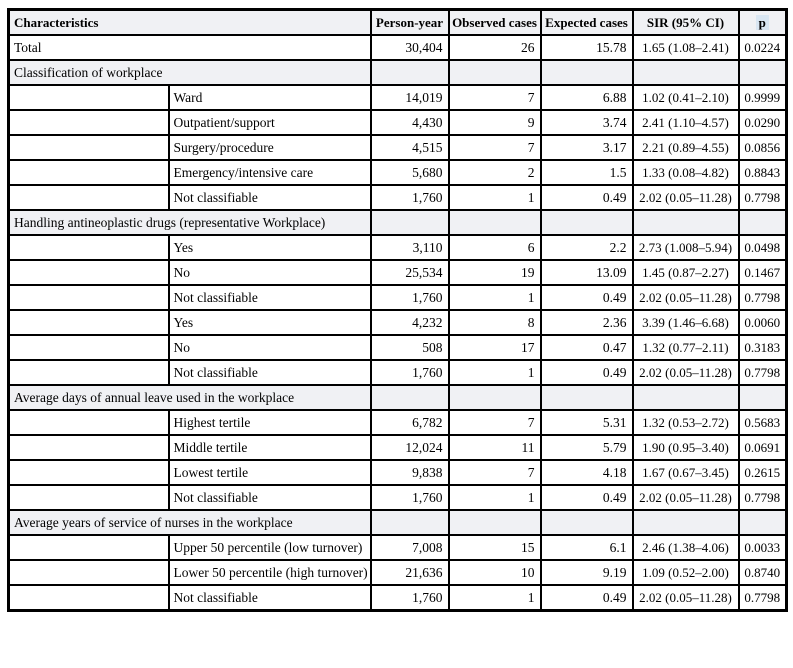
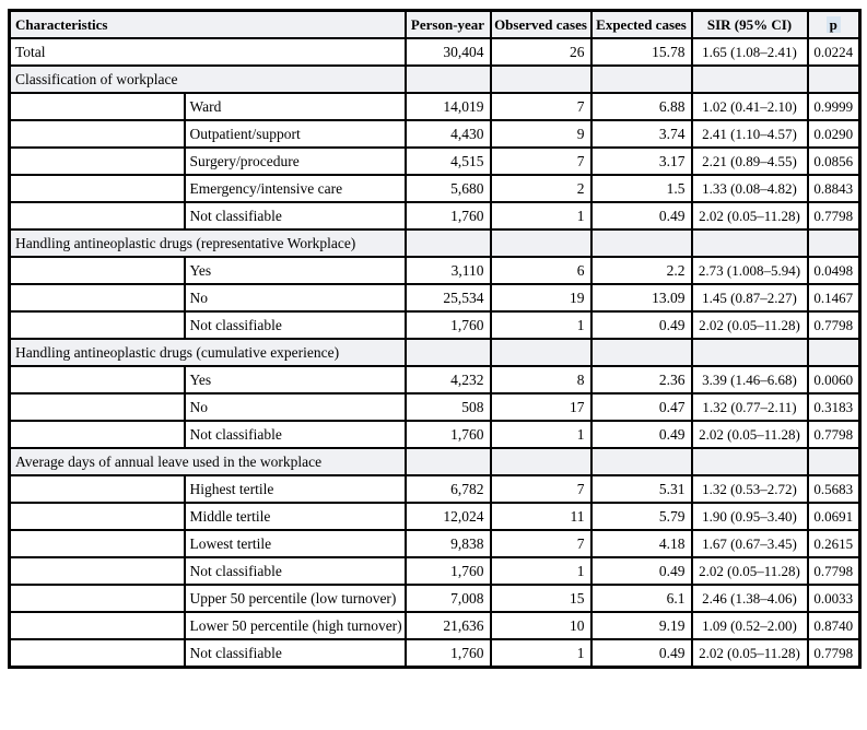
  Characteristics	Person-year	Observed cases	Expected cases	SIR (95% CI)	p
  Total	30,404	26	15.78	1.65 (1.08–2.41)	0.0224
  Classification of workplace
  	Ward	14,019	7	6.88	1.02 (0.41–2.10)	0.9999
  	Outpatient/support	4,430	9	3.74	2.41 (1.10–4.57)	0.0290
  	Surgery/procedure	4,515	7	3.17	2.21 (0.89–4.55)	0.0856
  	Emergency/intensive care	5,680	2	1.5	1.33 (0.08–4.82)	0.8843
  	Not classifiable	1,760	1	0.49	2.02 (0.05–11.28)	0.7798
  Handling antineoplastic drugs (representative Workplace)
  	Yes	3,110	6	2.2	2.73 (1.008–5.94)	0.0498
  	No	25,534	19	13.09	1.45 (0.87–2.27)	0.1467
  	Not classifiable	1,760	1	0.49	2.02 (0.05–11.28)	0.7798
+ Handling antineoplastic drugs (cumulative experience)
  	Yes	4,232	8	2.36	3.39 (1.46–6.68)	0.0060
  	No	508	17	0.47	1.32 (0.77–2.11)	0.3183
  	Not classifiable	1,760	1	0.49	2.02 (0.05–11.28)	0.7798
  Average days of annual leave used in the workplace
  	Highest tertile	6,782	7	5.31	1.32 (0.53–2.72)	0.5683
  	Middle tertile	12,024	11	5.79	1.90 (0.95–3.40)	0.0691
  	Lowest tertile	9,838	7	4.18	1.67 (0.67–3.45)	0.2615
  	Not classifiable	1,760	1	0.49	2.02 (0.05–11.28)	0.7798
- Average years of service of nurses in the workplace
  	Upper 50 percentile (low turnover)	7,008	15	6.1	2.46 (1.38–4.06)	0.0033
  	Lower 50 percentile (high turnover)	21,636	10	9.19	1.09 (0.52–2.00)	0.8740
  	Not classifiable	1,760	1	0.49	2.02 (0.05–11.28)	0.7798
